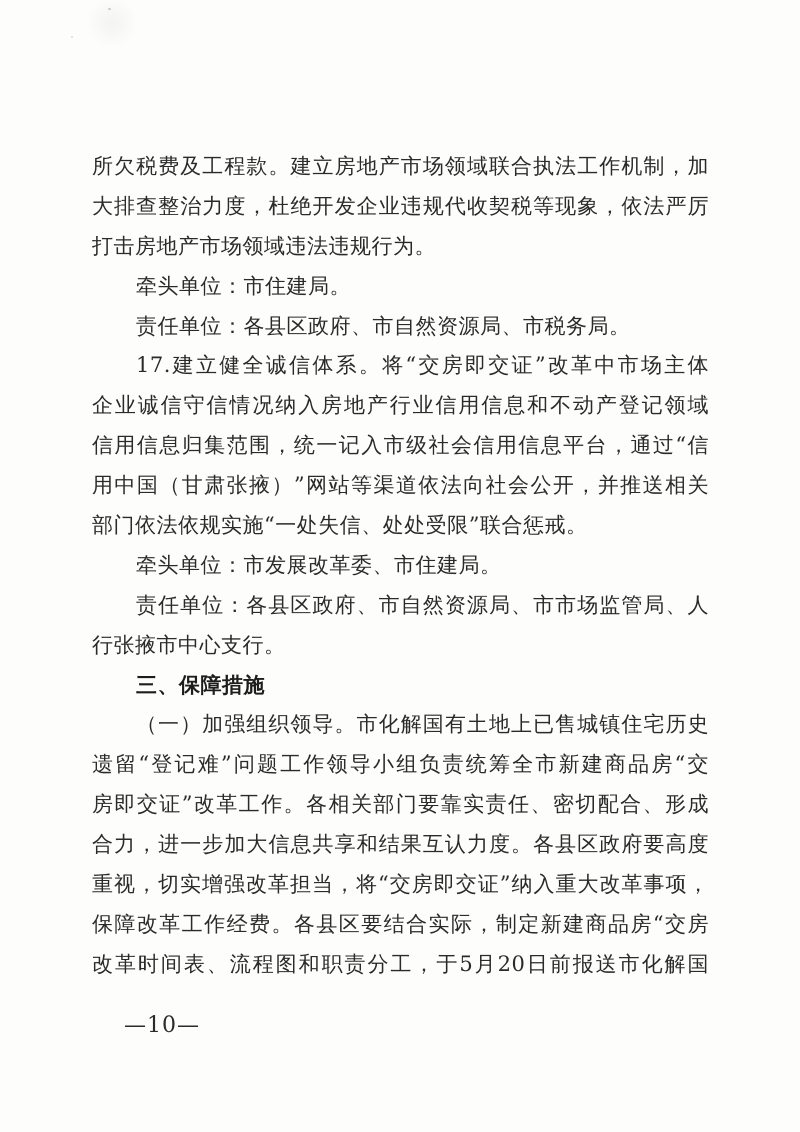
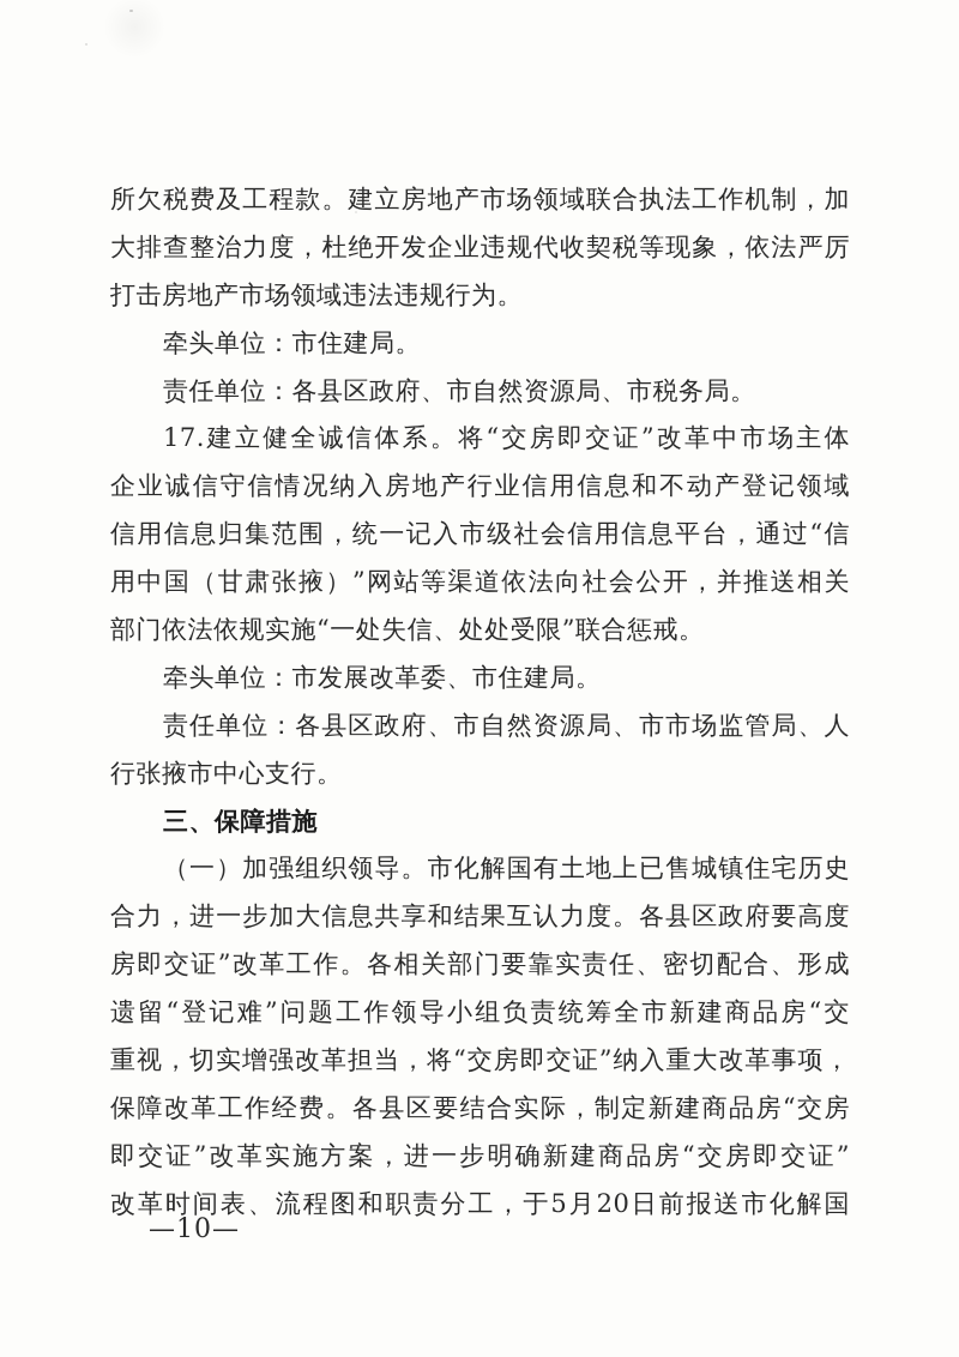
  所欠税费及工程款。建立房地产市场领域联合执法工作机制，加
  大排查整治力度，杜绝开发企业违规代收契税等现象，依法严厉
  打击房地产市场领域违法违规行为。
  牵头单位：市住建局。
  责任单位：各县区政府、市自然资源局、市税务局。
  17.建立健全诚信体系。将“交房即交证”改革中市场主体
  企业诚信守信情况纳入房地产行业信用信息和不动产登记领域
  信用信息归集范围，统一记入市级社会信用信息平台，通过“信
  用中国（甘肃张掖）”网站等渠道依法向社会公开，并推送相关
  部门依法依规实施“一处失信、处处受限”联合惩戒。
  牵头单位：市发展改革委、市住建局。
  责任单位：各县区政府、市自然资源局、市市场监管局、人
  行张掖市中心支行。
  三、保障措施
  （一）加强组织领导。市化解国有土地上已售城镇住宅历史
- 遗留“登记难”问题工作领导小组负责统筹全市新建商品房“交
+ 合力，进一步加大信息共享和结果互认力度。各县区政府要高度
  房即交证”改革工作。各相关部门要靠实责任、密切配合、形成
- 合力，进一步加大信息共享和结果互认力度。各县区政府要高度
+ 遗留“登记难”问题工作领导小组负责统筹全市新建商品房“交
  重视，切实增强改革担当，将“交房即交证”纳入重大改革事项，
  保障改革工作经费。各县区要结合实际，制定新建商品房“交房
+ 即交证”改革实施方案，进一步明确新建商品房“交房即交证”
  改革时间表、流程图和职责分工，于5月20日前报送市化解国
  —10—
